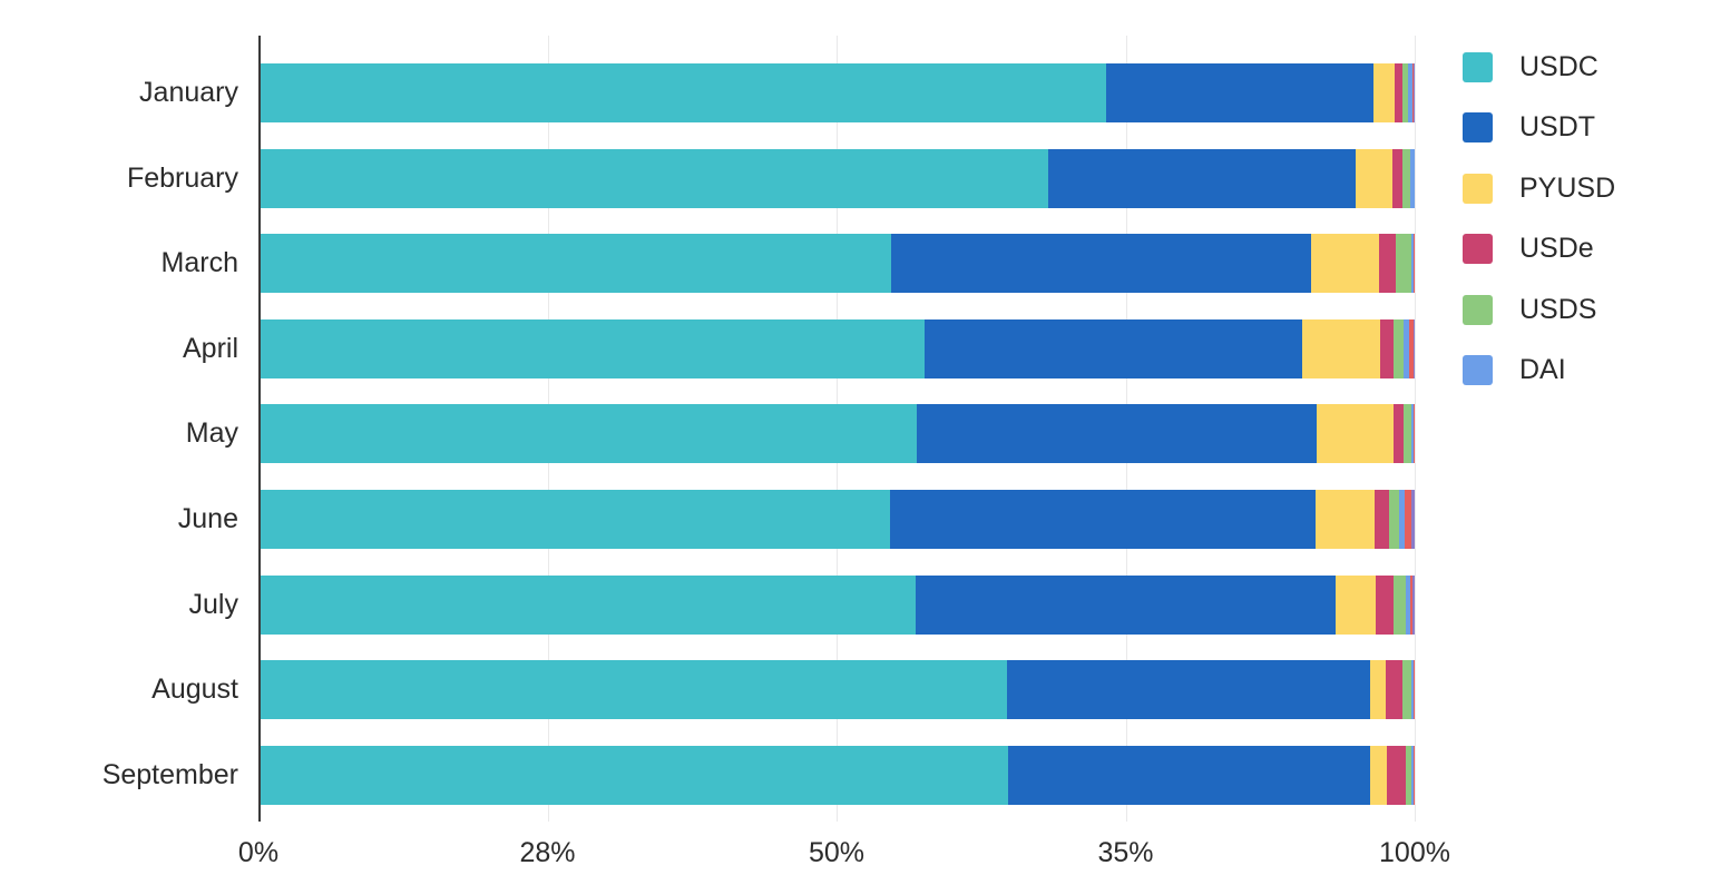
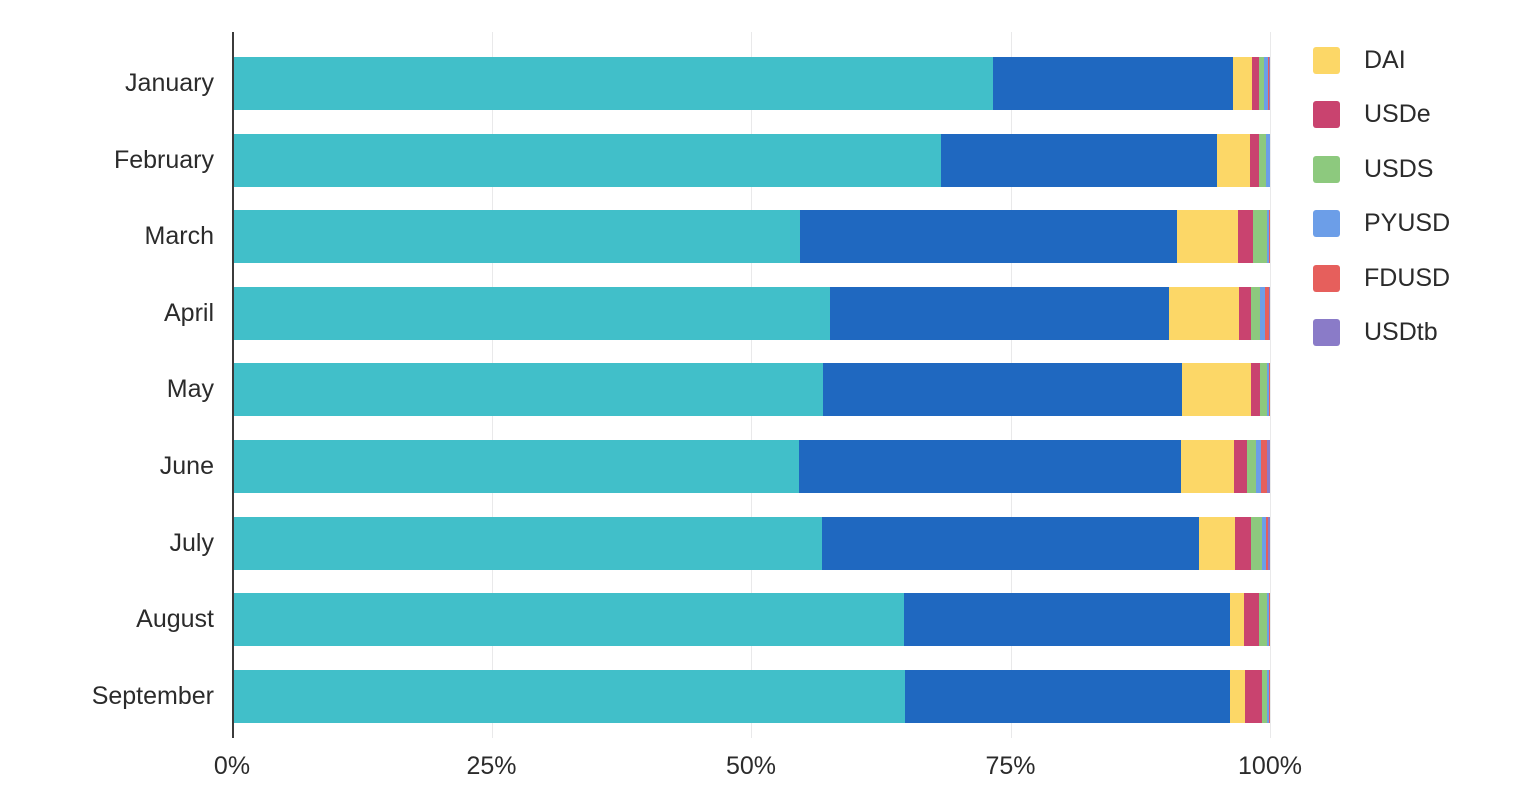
  January
  February
  March
  April
  May
  June
  July
  August
  September
  0%
- 28%
+ 25%
  50%
- 35%
+ 75%
  100%
- USDC
- USDT
- PYUSD
+ DAI
  USDe
  USDS
- DAI
+ PYUSD
+ FDUSD
+ USDtb
